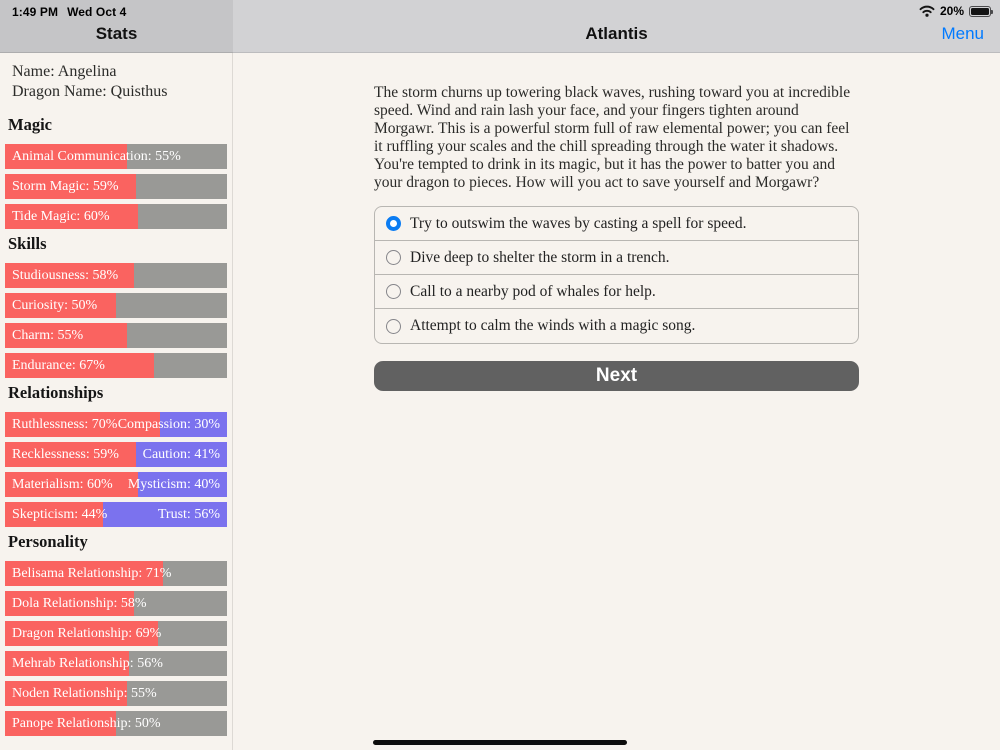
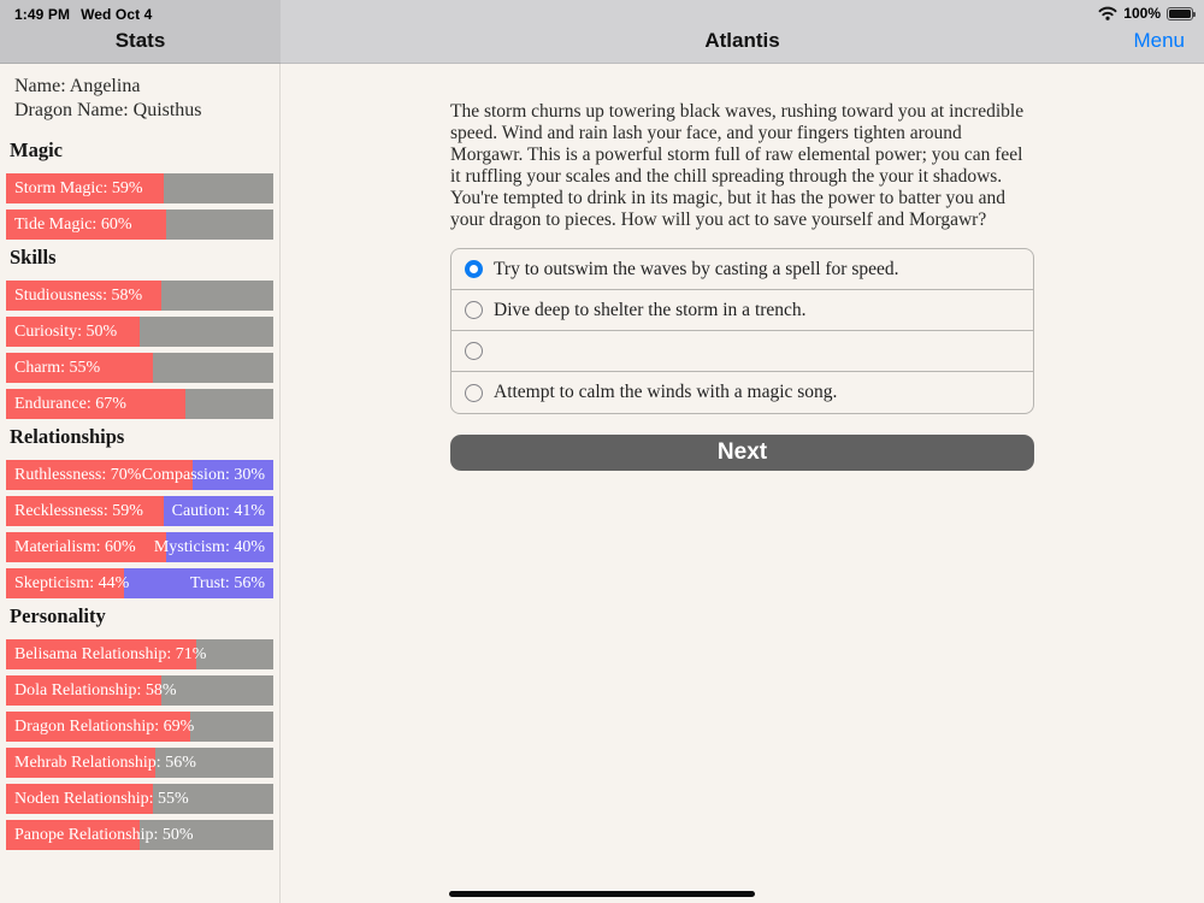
  1:49 PM Wed Oct 4
  Stats
- 20%
+ 100%
  Atlantis
  Menu
  Name: Angelina
  Dragon Name: Quisthus
  Magic
- Animal Communication: 55%
  Storm Magic: 59%
  Tide Magic: 60%
  Skills
  Studiousness: 58%
  Curiosity: 50%
  Charm: 55%
  Endurance: 67%
  Relationships
  Ruthlessness: 70%
  Compassion: 30%
  Recklessness: 59%
  Caution: 41%
  Materialism: 60%
  Mysticism: 40%
  Skepticism: 44%
  Trust: 56%
  Personality
  Belisama Relationship: 71%
  Dola Relationship: 58%
  Dragon Relationship: 69%
  Mehrab Relationship: 56%
  Noden Relationship: 55%
  Panope Relationship: 50%
- The storm churns up towering black waves, rushing toward you at incredible speed. Wind and rain lash your face, and your fingers tighten around Morgawr. This is a powerful storm full of raw elemental power; you can feel it ruffling your scales and the chill spreading through the water it shadows. You're tempted to drink in its magic, but it has the power to batter you and your dragon to pieces. How will you act to save yourself and Morgawr?
+ The storm churns up towering black waves, rushing toward you at incredible speed. Wind and rain lash your face, and your fingers tighten around Morgawr. This is a powerful storm full of raw elemental power; you can feel it ruffling your scales and the chill spreading through the your it shadows. You're tempted to drink in its magic, but it has the power to batter you and your dragon to pieces. How will you act to save yourself and Morgawr?
  Try to outswim the waves by casting a spell for speed.
  Dive deep to shelter the storm in a trench.
- Call to a nearby pod of whales for help.
  Attempt to calm the winds with a magic song.
  Next
